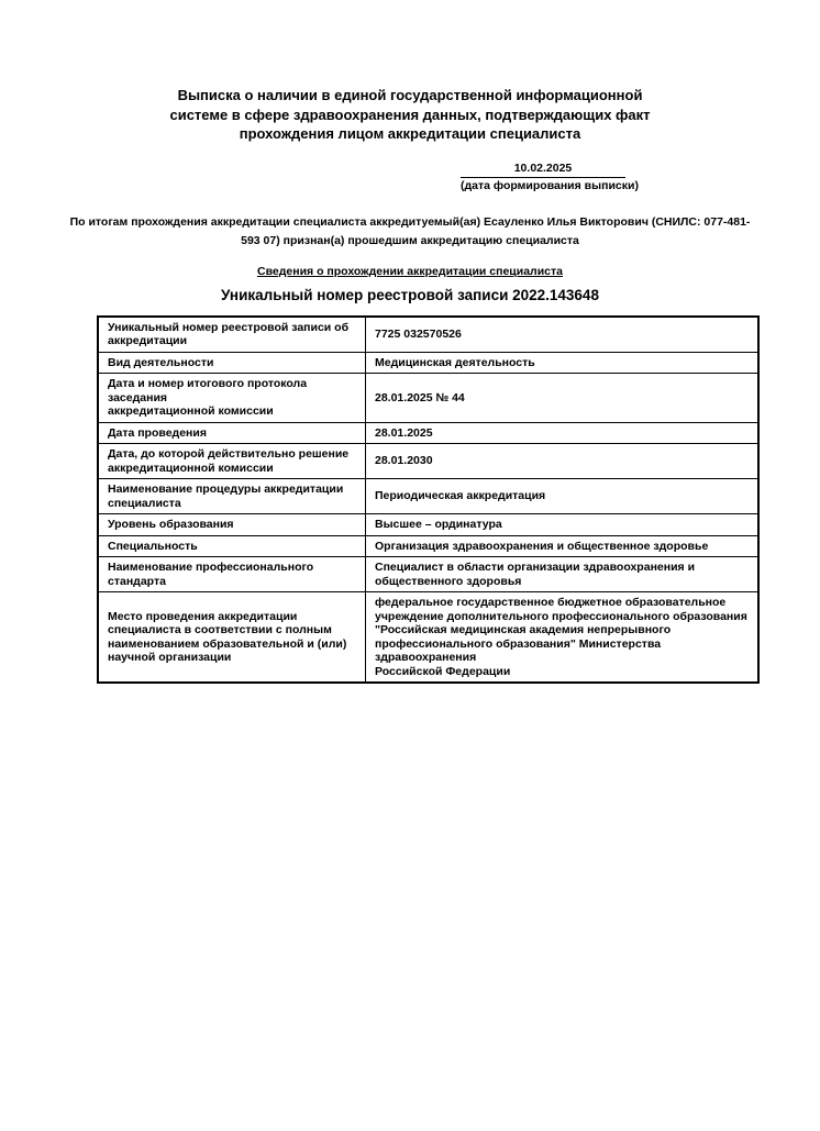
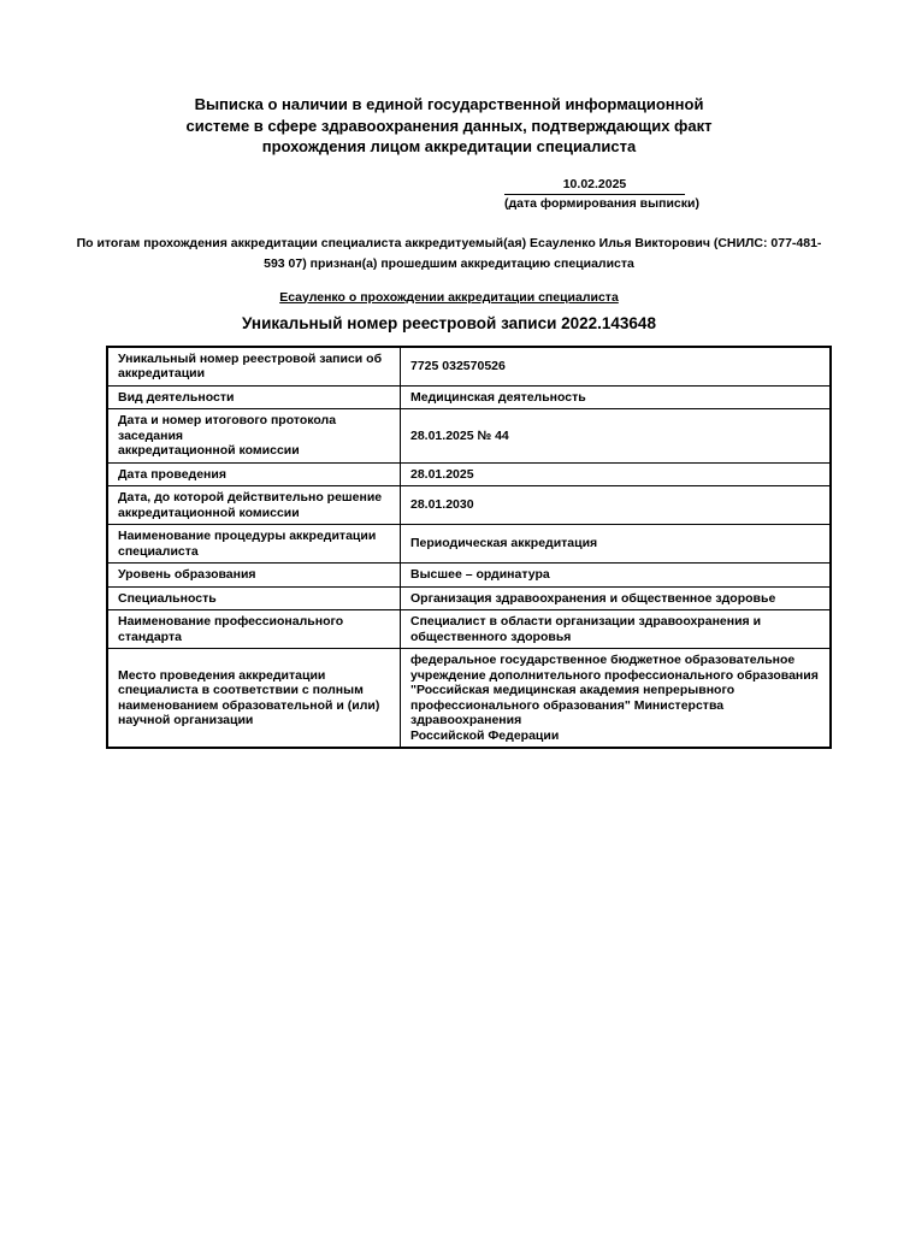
  Выписка о наличии в единой государственной информационной
  системе в сфере здравоохранения данных, подтверждающих факт
  прохождения лицом аккредитации специалиста
  10.02.2025
  (дата формирования выписки)
  По итогам прохождения аккредитации специалиста аккредитуемый(ая) Есауленко Илья Викторович (СНИЛС: 077-481-
  593 07) признан(а) прошедшим аккредитацию специалиста
- Сведения о прохождении аккредитации специалиста
+ Есауленко о прохождении аккредитации специалиста
  Уникальный номер реестровой записи 2022.143648
  Уникальный номер реестровой записи об аккредитации	7725 032570526
  Вид деятельности	Медицинская деятельность
  Дата и номер итогового протокола заседания аккредитационной комиссии	28.01.2025 № 44
  Дата проведения	28.01.2025
  Дата, до которой действительно решение аккредитационной комиссии	28.01.2030
  Наименование процедуры аккредитации специалиста	Периодическая аккредитация
  Уровень образования	Высшее – ординатура
  Специальность	Организация здравоохранения и общественное здоровье
  Наименование профессионального стандарта	Специалист в области организации здравоохранения и общественного здоровья
  Место проведения аккредитации специалиста в соответствии с полным наименованием образовательной и (или) научной организации	федеральное государственное бюджетное образовательное учреждение дополнительного профессионального образования "Российская медицинская академия непрерывного профессионального образования" Министерства здравоохранения Российской Федерации
